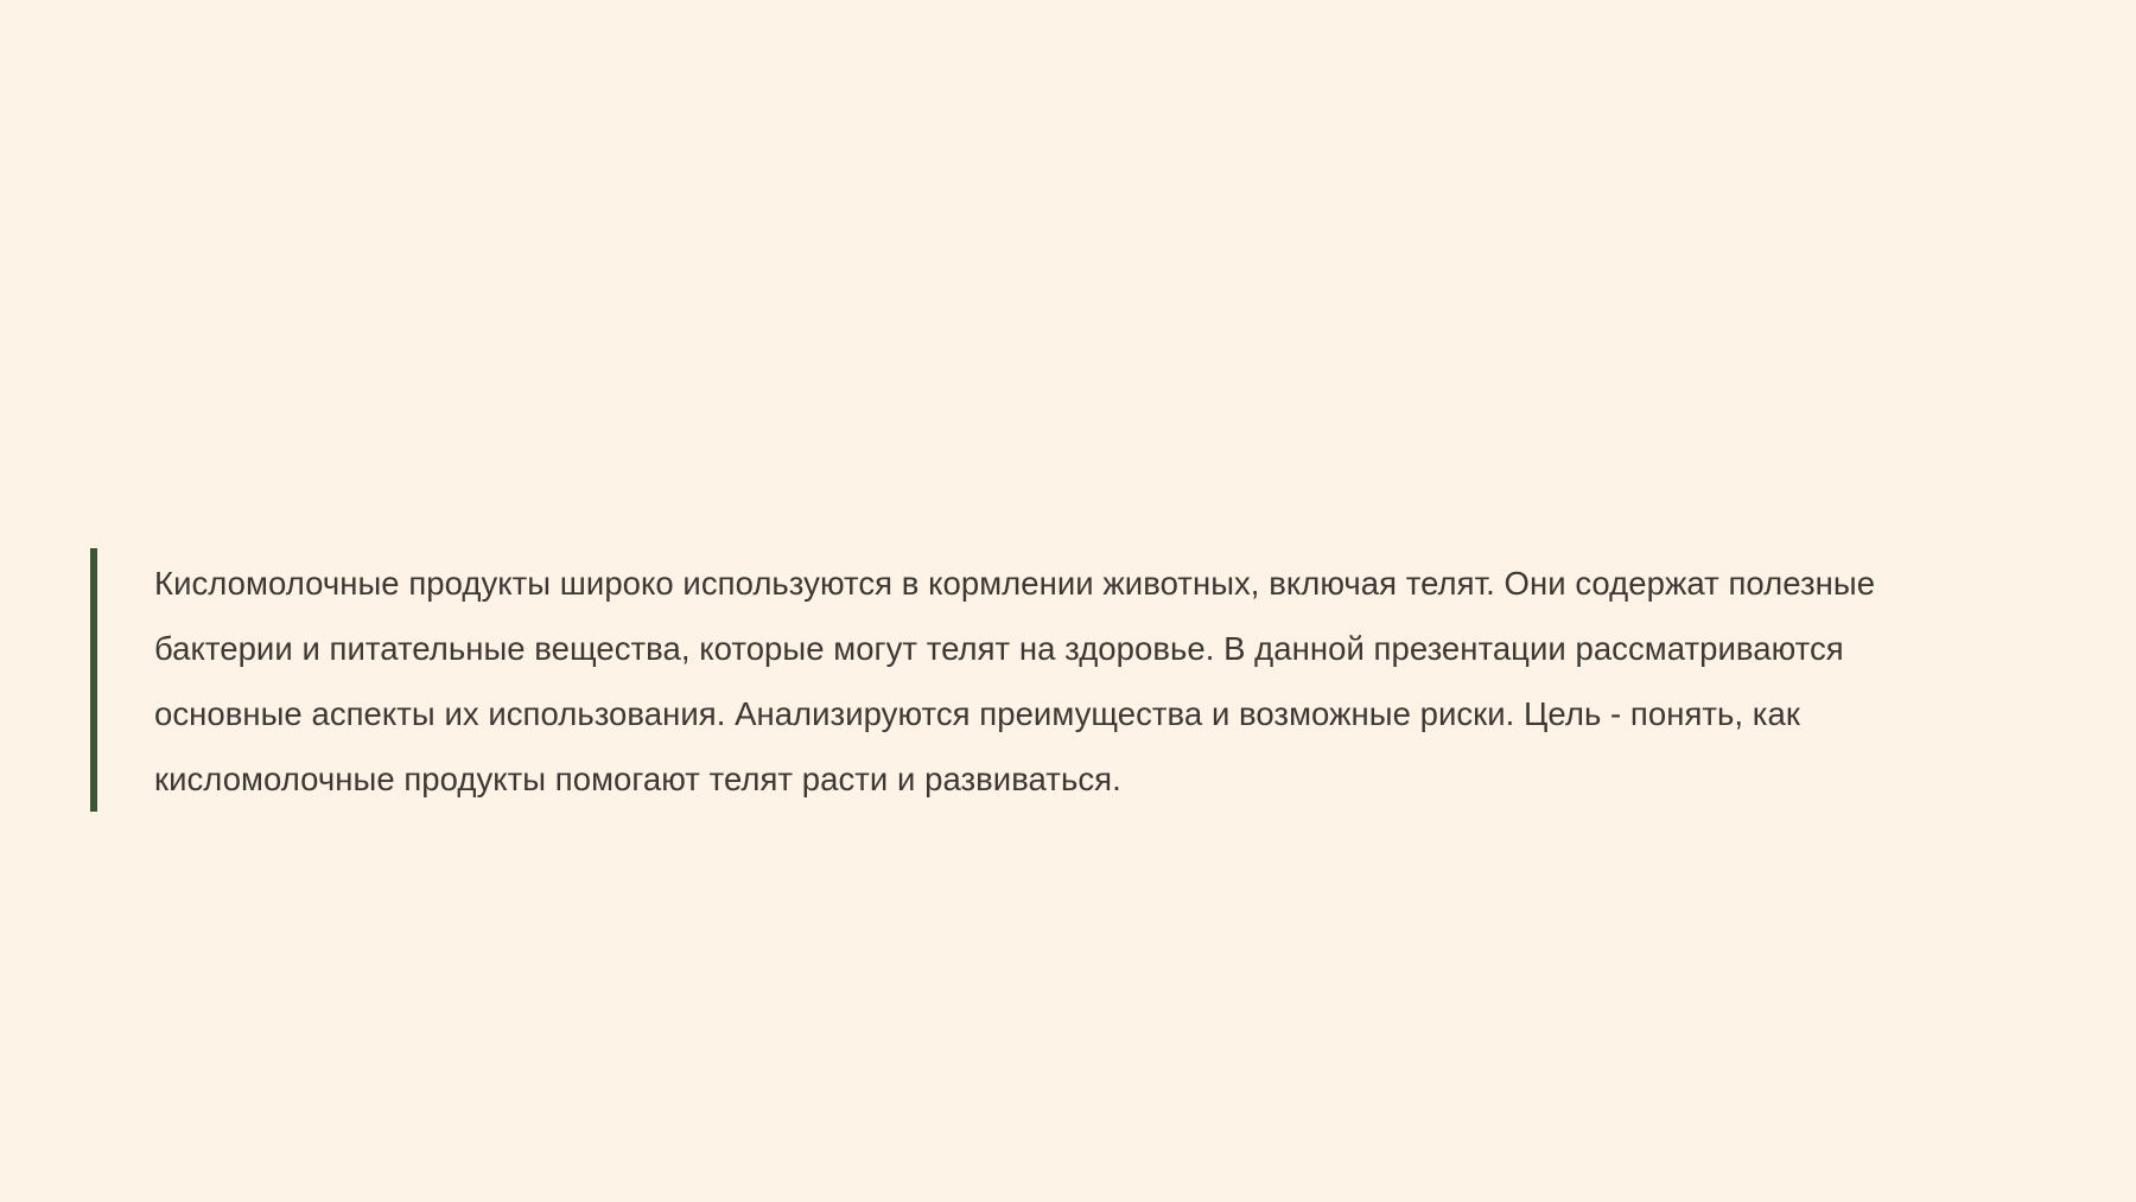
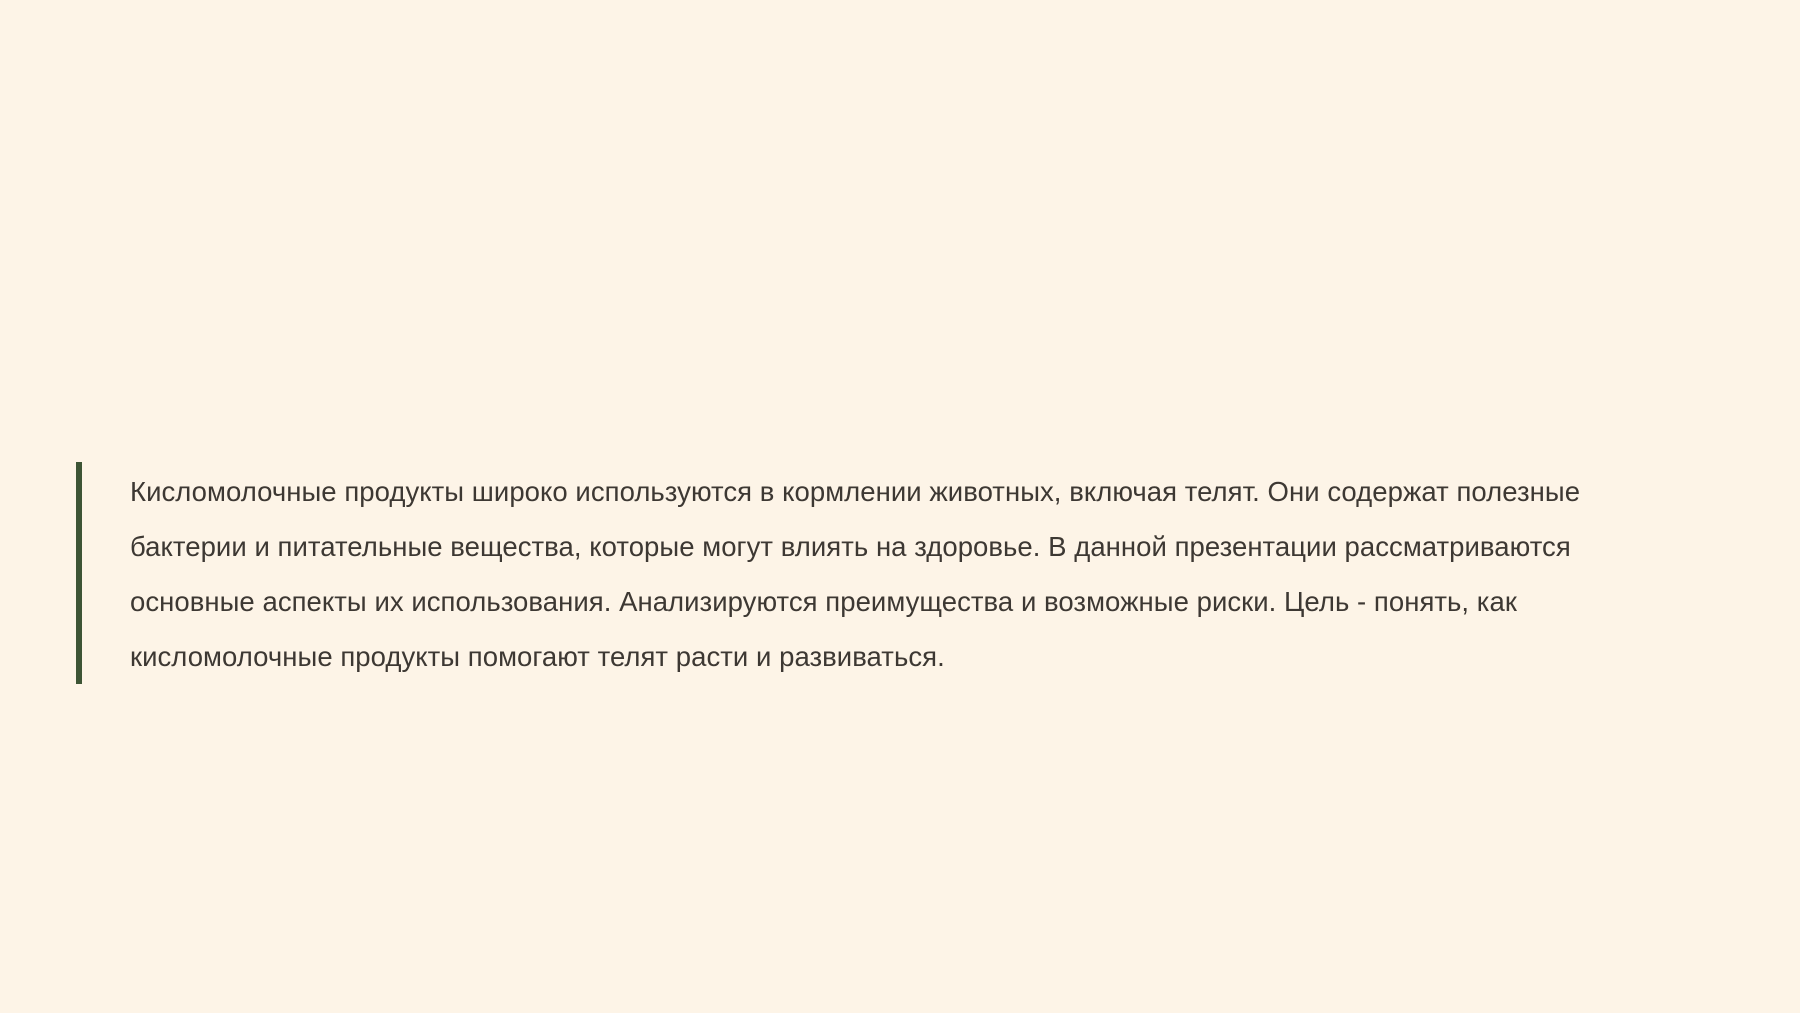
- Кисломолочные продукты широко используются в кормлении животных, включая телят. Они содержат полезные бактерии и питательные вещества, которые могут телят на здоровье. В данной презентации рассматриваются основные аспекты их использования. Анализируются преимущества и возможные риски. Цель - понять, как кисломолочные продукты помогают телят расти и развиваться.
+ Кисломолочные продукты широко используются в кормлении животных, включая телят. Они содержат полезные бактерии и питательные вещества, которые могут влиять на здоровье. В данной презентации рассматриваются основные аспекты их использования. Анализируются преимущества и возможные риски. Цель - понять, как кисломолочные продукты помогают телят расти и развиваться.
